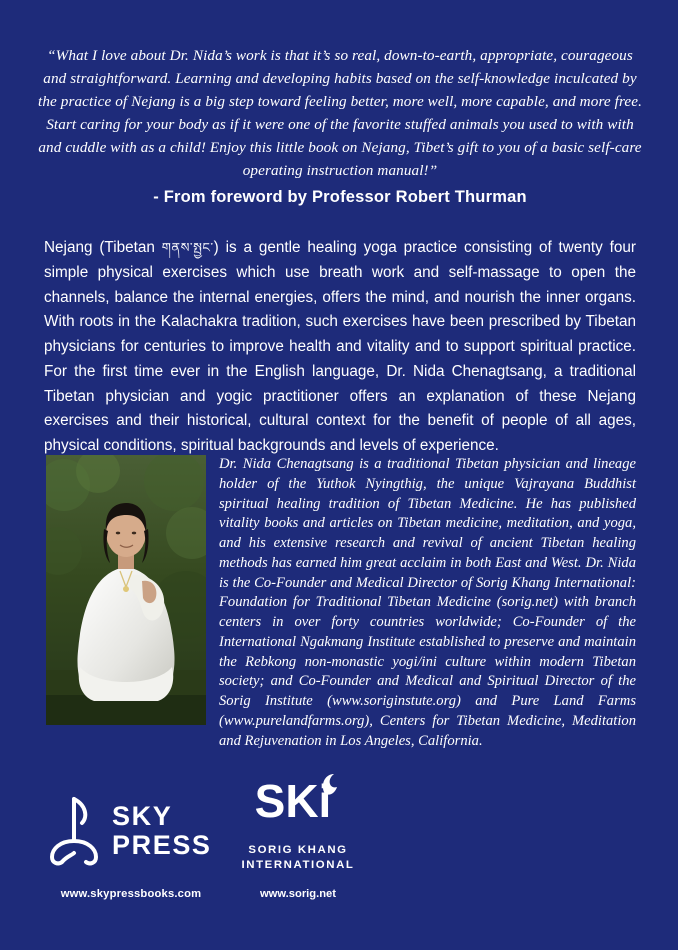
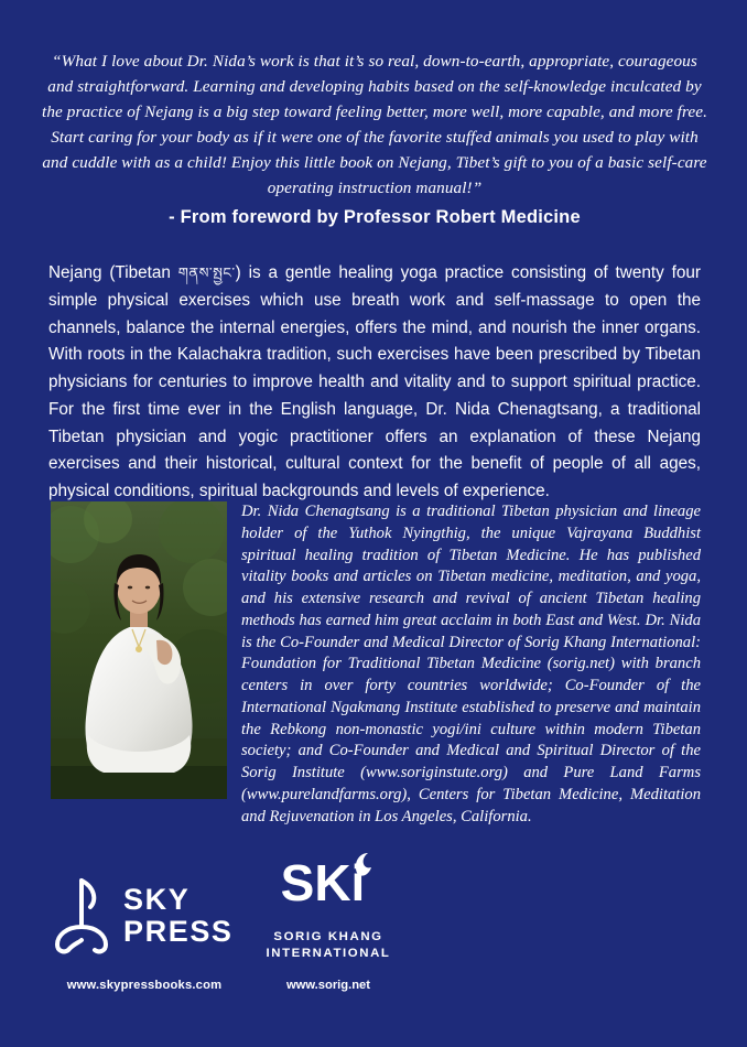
- “What I love about Dr. Nida’s work is that it’s so real, down-to-earth, appropriate, courageous and straightforward. Learning and developing habits based on the self-knowledge inculcated by the practice of Nejang is a big step toward feeling better, more well, more capable, and more free. Start caring for your body as if it were one of the favorite stuffed animals you used to with with and cuddle with as a child! Enjoy this little book on Nejang, Tibet’s gift to you of a basic self-care operating instruction manual!”
+ “What I love about Dr. Nida’s work is that it’s so real, down-to-earth, appropriate, courageous and straightforward. Learning and developing habits based on the self-knowledge inculcated by the practice of Nejang is a big step toward feeling better, more well, more capable, and more free. Start caring for your body as if it were one of the favorite stuffed animals you used to play with and cuddle with as a child! Enjoy this little book on Nejang, Tibet’s gift to you of a basic self-care operating instruction manual!”
- - From foreword by Professor Robert Thurman
+ - From foreword by Professor Robert Medicine
  Nejang (Tibetan གནས་སྤྱང་) is a gentle healing yoga practice consisting of twenty four simple physical exercises which use breath work and self-massage to open the channels, balance the internal energies, offers the mind, and nourish the inner organs. With roots in the Kalachakra tradition, such exercises have been prescribed by Tibetan physicians for centuries to improve health and vitality and to support spiritual practice. For the first time ever in the English language, Dr. Nida Chenagtsang, a traditional Tibetan physician and yogic practitioner offers an explanation of these Nejang exercises and their historical, cultural context for the benefit of people of all ages, physical conditions, spiritual backgrounds and levels of experience.
  Dr. Nida Chenagtsang is a traditional Tibetan physician and lineage holder of the Yuthok Nyingthig, the unique Vajrayana Buddhist spiritual healing tradition of Tibetan Medicine. He has published vitality books and articles on Tibetan medicine, meditation, and yoga, and his extensive research and revival of ancient Tibetan healing methods has earned him great acclaim in both East and West. Dr. Nida is the Co-Founder and Medical Director of Sorig Khang International: Foundation for Traditional Tibetan Medicine (sorig.net) with branch centers in over forty countries worldwide; Co-Founder of the International Ngakmang Institute established to preserve and maintain the Rebkong non-monastic yogi/ini culture within modern Tibetan society; and Co-Founder and Medical and Spiritual Director of the Sorig Institute (www.soriginstute.org) and Pure Land Farms (www.purelandfarms.org), Centers for Tibetan Medicine, Meditation and Rejuvenation in Los Angeles, California.
  SKY
  PRESS
  www.skypressbooks.com
  SKi
  SORIG KHANG
  INTERNATIONAL
  www.sorig.net
